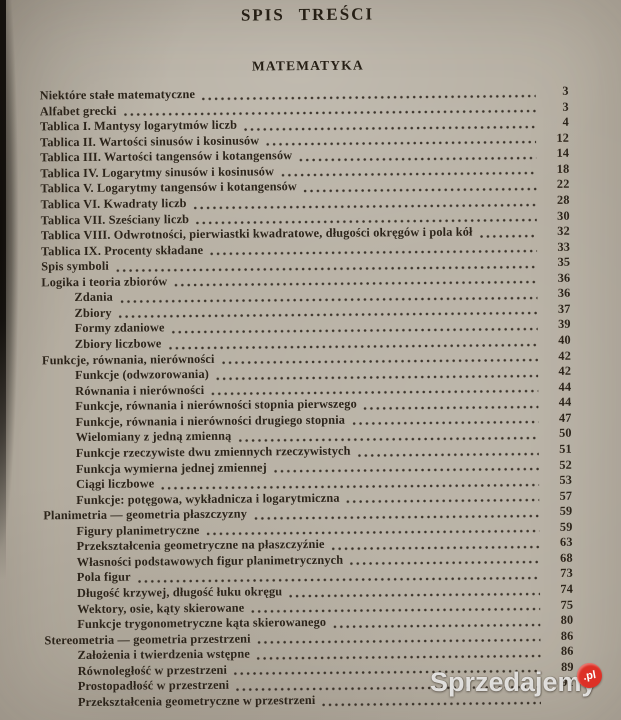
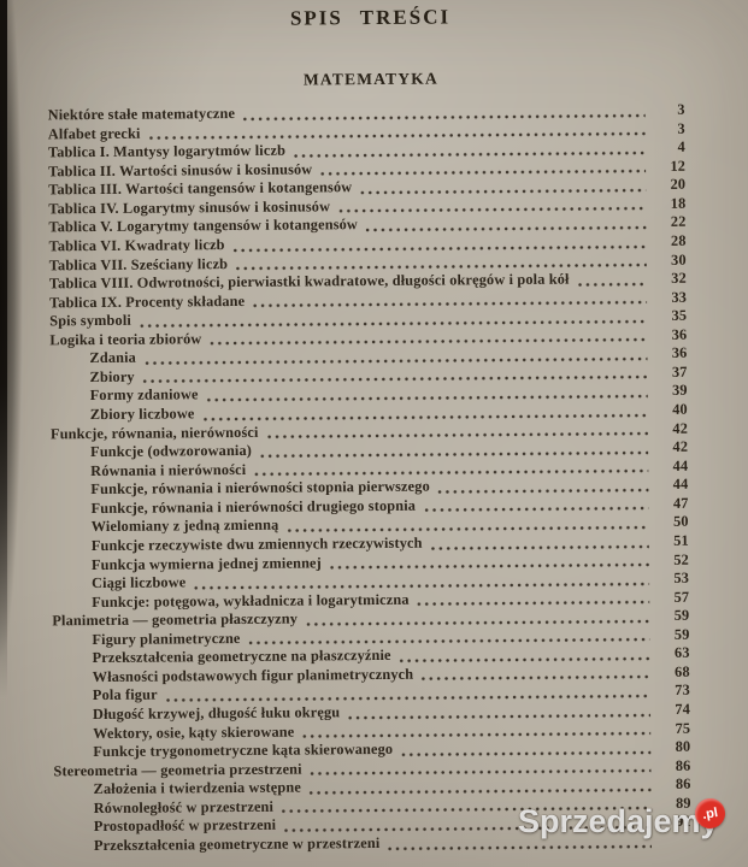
  SPIS TREŚCI
  MATEMATYKA
  Niektóre stałe matematyczne
  3
  Alfabet grecki
  3
  Tablica I. Mantysy logarytmów liczb
  4
  Tablica II. Wartości sinusów i kosinusów
  12
  Tablica III. Wartości tangensów i kotangensów
- 14
+ 20
  Tablica IV. Logarytmy sinusów i kosinusów
  18
  Tablica V. Logarytmy tangensów i kotangensów
  22
  Tablica VI. Kwadraty liczb
  28
  Tablica VII. Sześciany liczb
  30
  Tablica VIII. Odwrotności, pierwiastki kwadratowe, długości okręgów i pola kół
  32
  Tablica IX. Procenty składane
  33
  Spis symboli
  35
  Logika i teoria zbiorów
  36
  Zdania
  36
  Zbiory
  37
  Formy zdaniowe
  39
  Zbiory liczbowe
  40
  Funkcje, równania, nierówności
  42
  Funkcje (odwzorowania)
  42
  Równania i nierówności
  44
  Funkcje, równania i nierówności stopnia pierwszego
  44
  Funkcje, równania i nierówności drugiego stopnia
  47
  Wielomiany z jedną zmienną
  50
  Funkcje rzeczywiste dwu zmiennych rzeczywistych
  51
  Funkcja wymierna jednej zmiennej
  52
  Ciągi liczbowe
  53
  Funkcje: potęgowa, wykładnicza i logarytmiczna
  57
  Planimetria — geometria płaszczyzny
  59
  Figury planimetryczne
  59
  Przekształcenia geometryczne na płaszczyźnie
  63
  Własności podstawowych figur planimetrycznych
  68
  Pola figur
  73
  Długość krzywej, długość łuku okręgu
  74
  Wektory, osie, kąty skierowane
  75
  Funkcje trygonometryczne kąta skierowanego
  80
  Stereometria — geometria przestrzeni
  86
  Założenia i twierdzenia wstępne
  86
  Równoległość w przestrzeni
  89
  Prostopadłość w przestrzeni
  91
  Przekształcenia geometryczne w przestrzeni
  Sprzedajem
